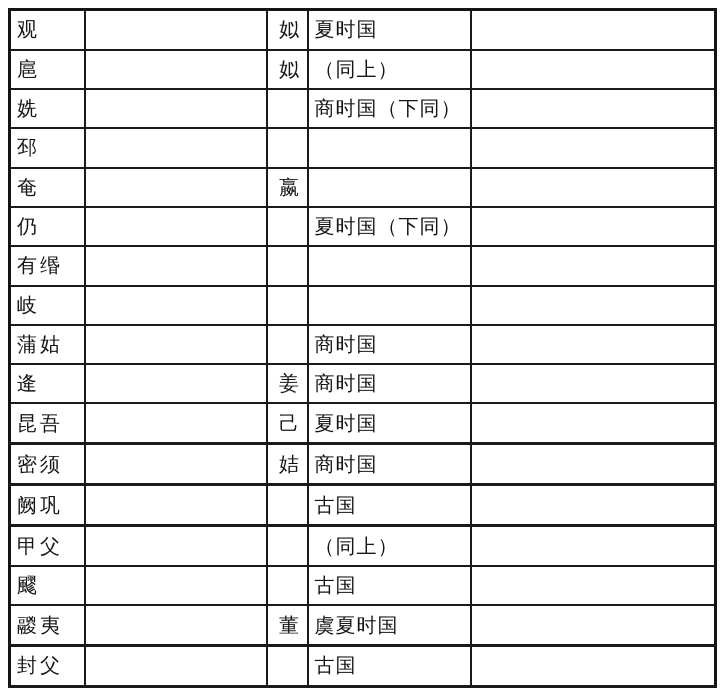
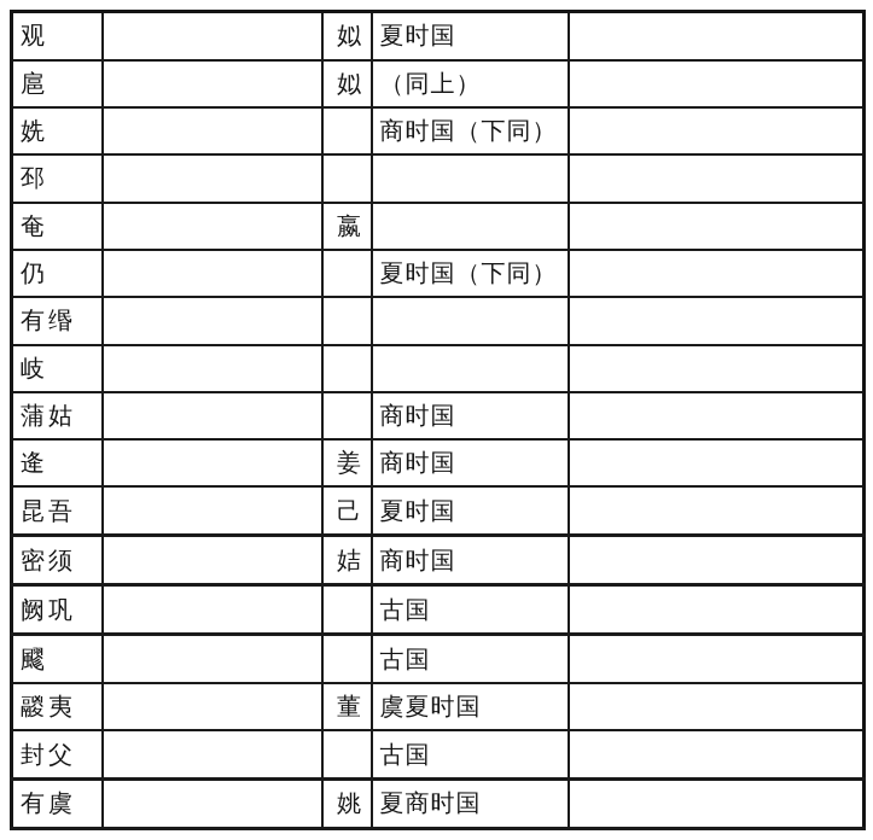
  观		姒	夏时国
  扈		姒	（同上）
  姺			商时国（下同）
  邳
  奄		嬴
  仍			夏时国（下同）
  有缗
  岐
  蒲姑			商时国
  逄		姜	商时国
  昆吾		己	夏时国
  密须		姞	商时国
  阙巩			古国
- 甲父			（同上）
  飂			古国
  鬷夷		董	虞夏时国
  封父			古国
+ 有虞		姚	夏商时国
